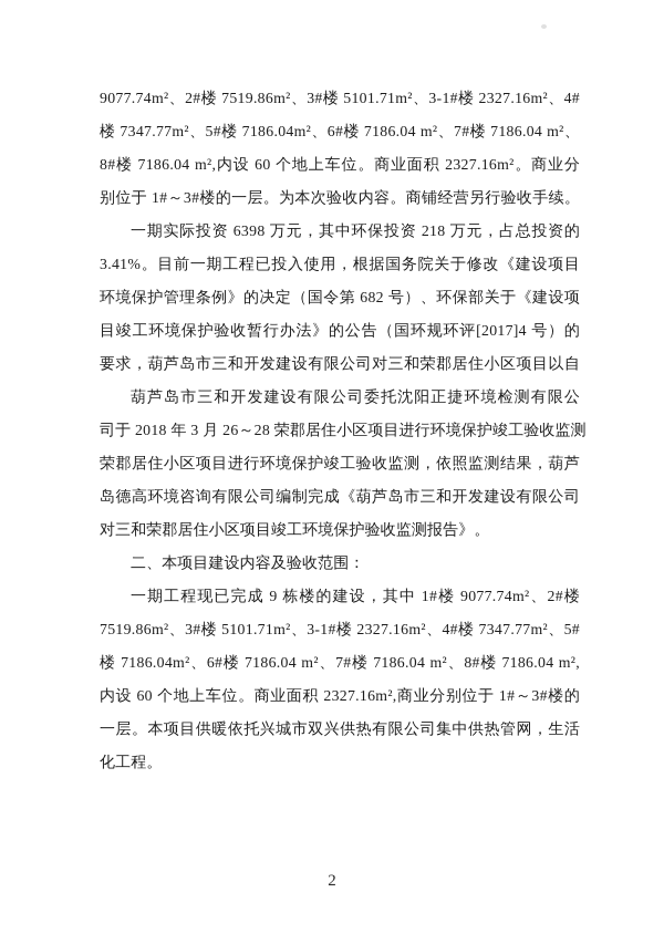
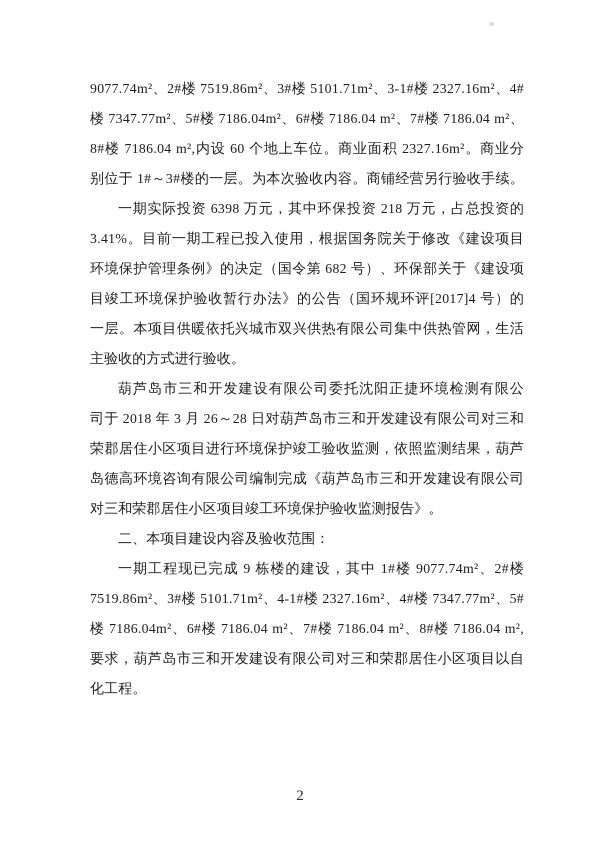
  9077.74m²、2#楼 7519.86m²、3#楼 5101.71m²、3-1#楼 2327.16m²、4#
  楼 7347.77m²、5#楼 7186.04m²、6#楼 7186.04 m²、7#楼 7186.04 m²、
  8#楼 7186.04 m²,内设 60 个地上车位。商业面积 2327.16m²。商业分
  别位于 1#～3#楼的一层。为本次验收内容。商铺经营另行验收手续。
  一期实际投资 6398 万元，其中环保投资 218 万元，占总投资的
  3.41%。目前一期工程已投入使用，根据国务院关于修改《建设项目
  环境保护管理条例》的决定（国令第 682 号）、环保部关于《建设项
  目竣工环境保护验收暂行办法》的公告（国环规环评[2017]4 号）的
- 要求，葫芦岛市三和开发建设有限公司对三和荣郡居住小区项目以自
+ 一层。本项目供暖依托兴城市双兴供热有限公司集中供热管网，生活
+ 主验收的方式进行验收。
  葫芦岛市三和开发建设有限公司委托沈阳正捷环境检测有限公
- 司于 2018 年 3 月 26～28 荣郡居住小区项目进行环境保护竣工验收监测
+ 司于 2018 年 3 月 26～28 日对葫芦岛市三和开发建设有限公司对三和
  荣郡居住小区项目进行环境保护竣工验收监测，依照监测结果，葫芦
  岛德高环境咨询有限公司编制完成《葫芦岛市三和开发建设有限公司
  对三和荣郡居住小区项目竣工环境保护验收监测报告》。
  二、本项目建设内容及验收范围：
  一期工程现已完成 9 栋楼的建设，其中 1#楼 9077.74m²、2#楼
- 7519.86m²、3#楼 5101.71m²、3-1#楼 2327.16m²、4#楼 7347.77m²、5#
+ 7519.86m²、3#楼 5101.71m²、4-1#楼 2327.16m²、4#楼 7347.77m²、5#
  楼 7186.04m²、6#楼 7186.04 m²、7#楼 7186.04 m²、8#楼 7186.04 m²,
- 内设 60 个地上车位。商业面积 2327.16m²,商业分别位于 1#～3#楼的
- 一层。本项目供暖依托兴城市双兴供热有限公司集中供热管网，生活
+ 要求，葫芦岛市三和开发建设有限公司对三和荣郡居住小区项目以自
  化工程。
  2
